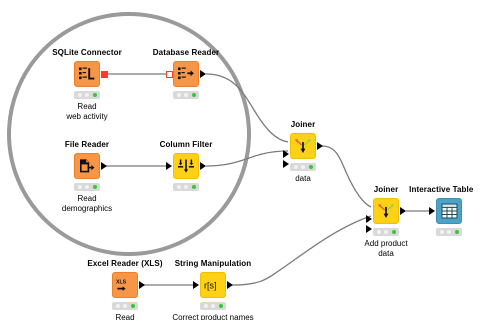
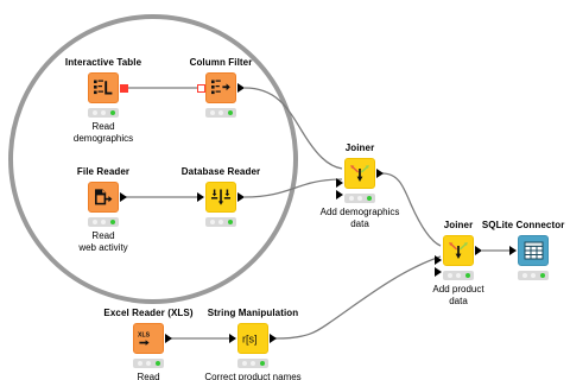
- SQLite Connector
+ Interactive Table
  Read
- web activity
+ demographics
- Database Reader
+ Column Filter
  File Reader
  Read
- demographics
+ web activity
- Column Filter
+ Database Reader
  Joiner
+ Add demographics
  data
  Joiner
  Add product
  data
- Interactive Table
+ SQLite Connector
  Excel Reader (XLS)
  Read
  String Manipulation
  r[s]
  Correct product names
